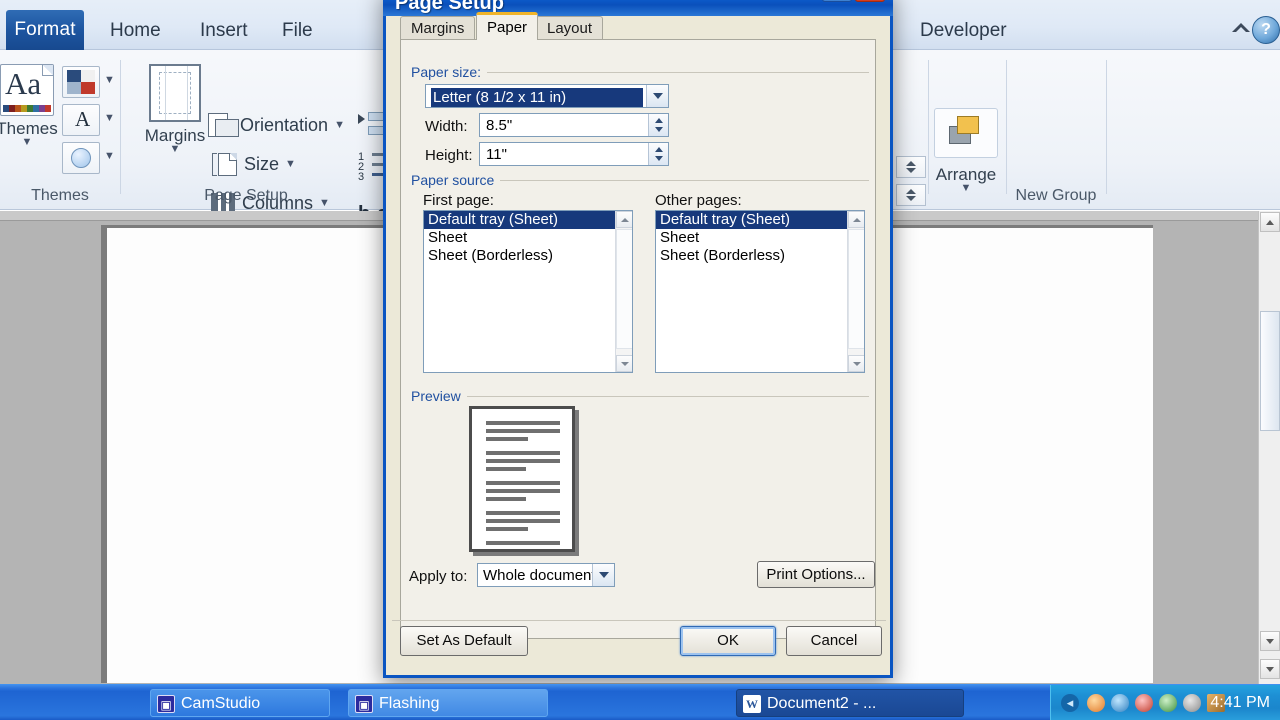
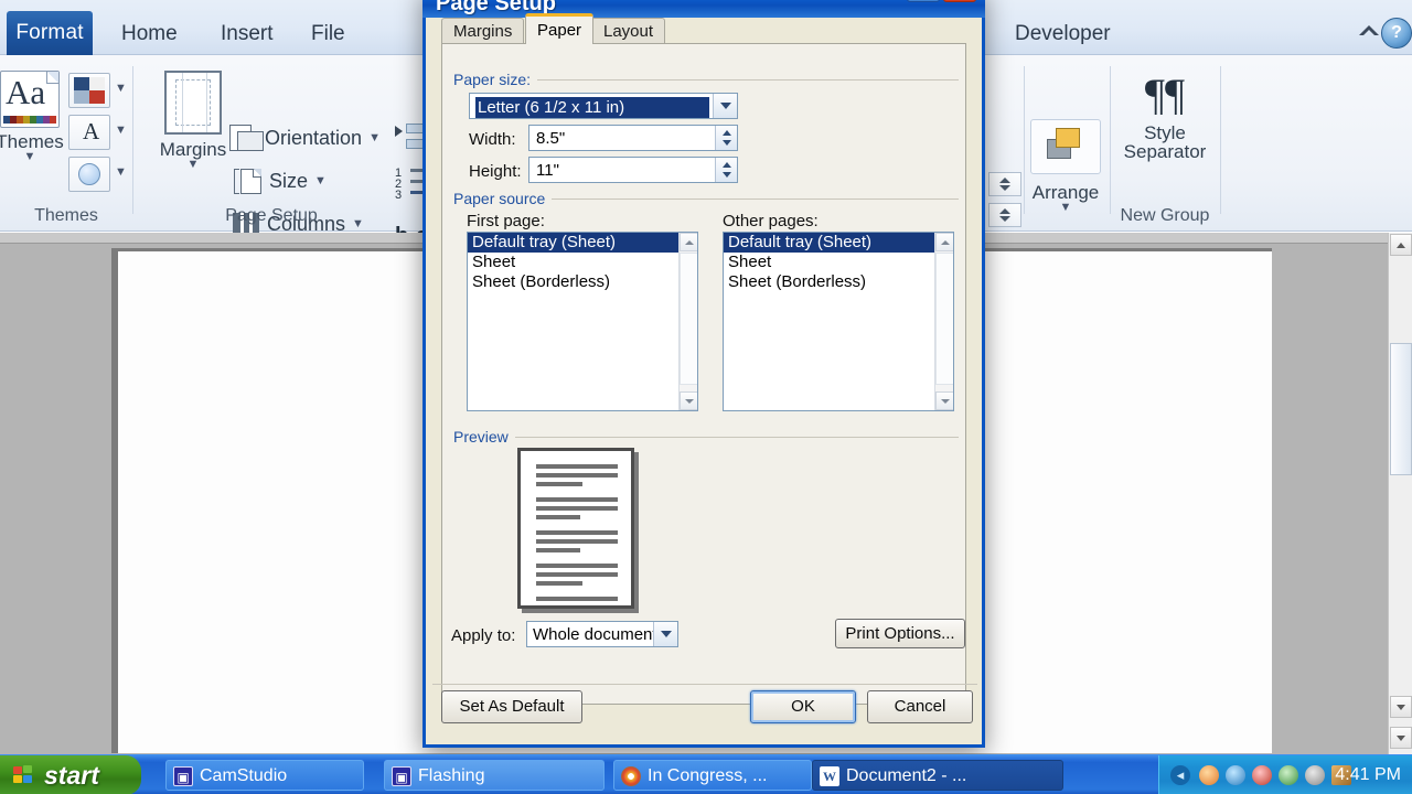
  Format
  Home
  Insert
  File
  Developer
  ?
  Aa
  Themes
  ▼
  ▼
  A
  ▼
  ▼
  Themes
  Margins
  ▼
  Orientation
  ▼
  Size
  ▼
  Columns
  ▼
  Page Setup
  1
  2
  3
  Arrange
  ▼
+ ¶¶
+ Style
+ Separator
  New Group
  Page Setup
  Margins
  Paper
  Layout
  Paper size:
- Letter (8 1/2 x 11 in)
+ Letter (6 1/2 x 11 in)
  Width:
  8.5"
  Height:
  11"
  Paper source
  First page:
  Default tray (Sheet)
  Sheet
  Sheet (Borderless)
  Other pages:
  Default tray (Sheet)
  Sheet
  Sheet (Borderless)
  Preview
  Apply to:
  Whole documen
  Print Options...
  Set As Default
  OK
  Cancel
+ start
  ▣
  CamStudio
  ▣
  Flashing
+ In Congress, ...
  W
  Document2 - ...
  ◂
  4:41 PM
